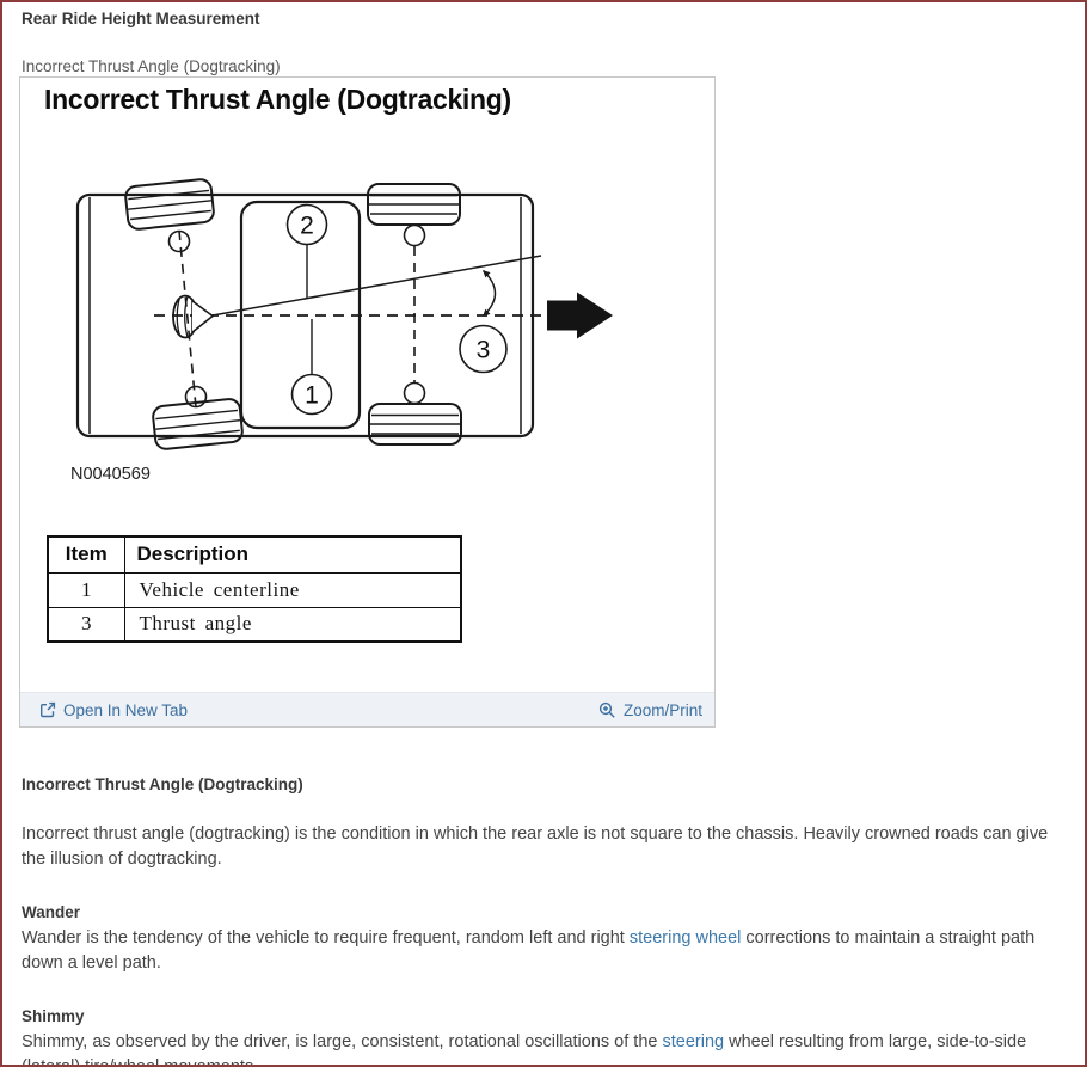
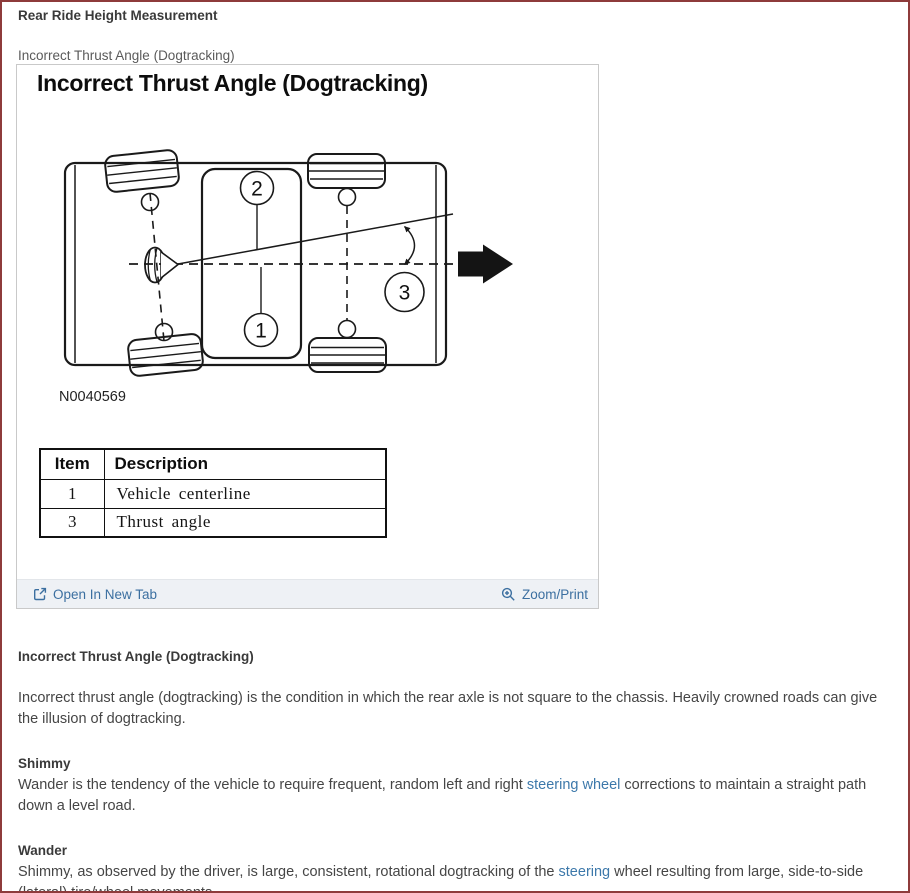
  Rear Ride Height Measurement
  Incorrect Thrust Angle (Dogtracking)
  Incorrect Thrust Angle (Dogtracking)
  2
  1
  3
  N0040569
  Item	Description
  1	Vehicle centerline
  3	Thrust angle
  Open In New Tab
  Zoom/Print
  Incorrect Thrust Angle (Dogtracking)
  Incorrect thrust angle (dogtracking) is the condition in which the rear axle is not square to the chassis. Heavily crowned roads can give the illusion of dogtracking.
- Wander
+ Shimmy
- Wander is the tendency of the vehicle to require frequent, random left and right steering wheel corrections to maintain a straight path down a level path.
+ Wander is the tendency of the vehicle to require frequent, random left and right steering wheel corrections to maintain a straight path down a level road.
- Shimmy
+ Wander
- Shimmy, as observed by the driver, is large, consistent, rotational oscillations of the steering wheel resulting from large, side-to-side
+ Shimmy, as observed by the driver, is large, consistent, rotational dogtracking of the steering wheel resulting from large, side-to-side
